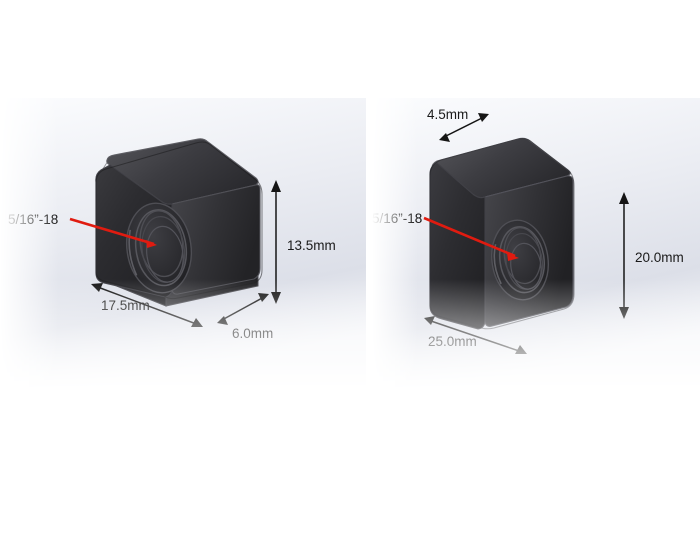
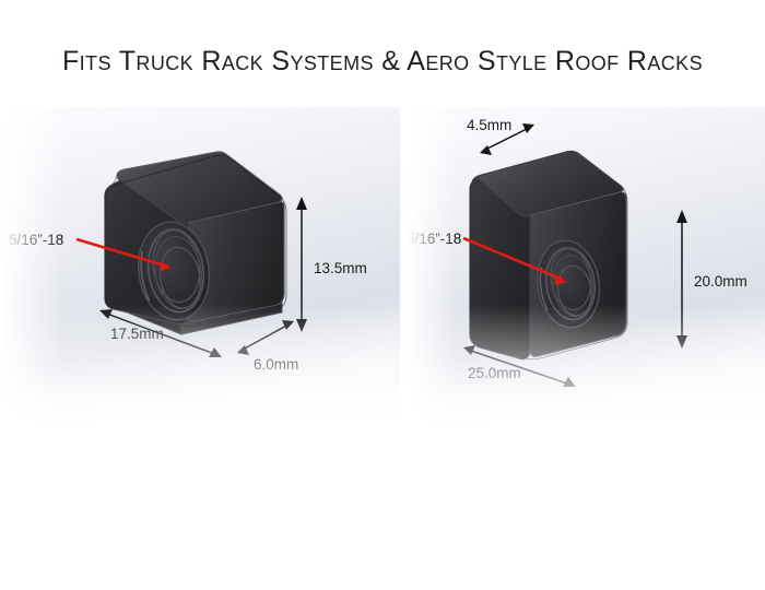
+ Fits Truck Rack Systems & Aero Style Roof Racks
